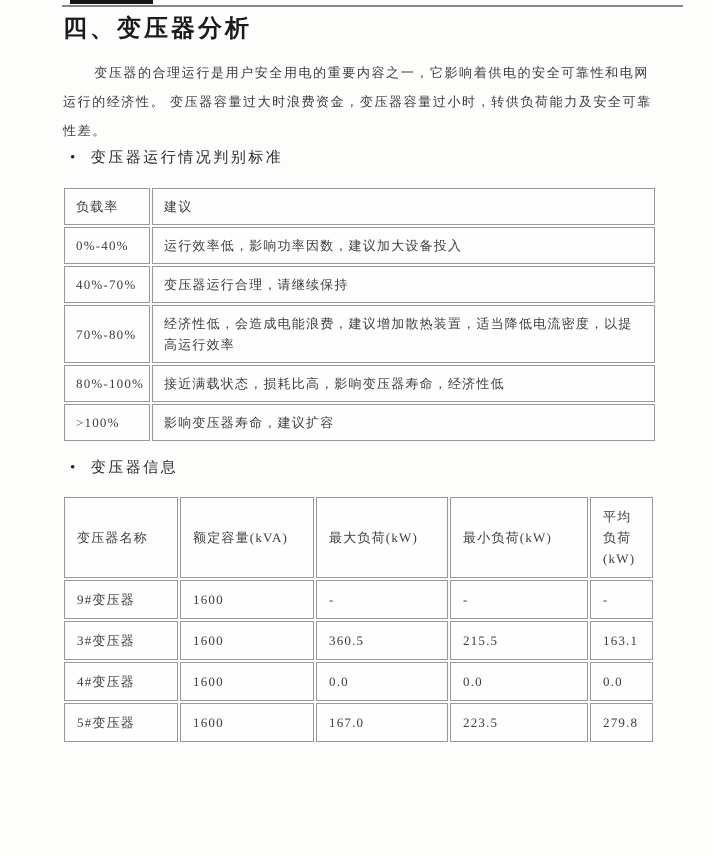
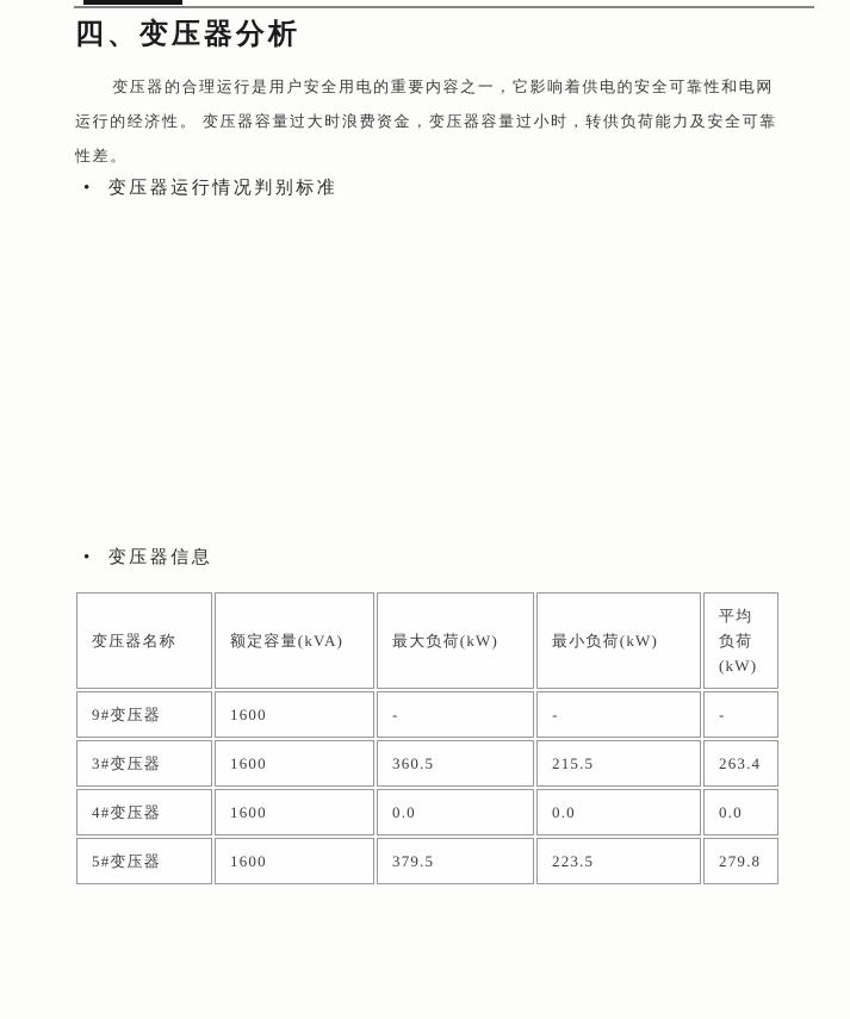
  四、变压器分析
  变压器的合理运行是用户安全用电的重要内容之一，它影响着供电的安全可靠性和电网运行的经济性。 变压器容量过大时浪费资金，变压器容量过小时，转供负荷能力及安全可靠性差。
  •
  变压器运行情况判别标准
- 负载率	建议
- 0%-40%	运行效率低，影响功率因数，建议加大设备投入
- 40%-70%	变压器运行合理，请继续保持
- 70%-80%	经济性低，会造成电能浪费，建议增加散热装置，适当降低电流密度，以提高运行效率
- 80%-100%	接近满载状态，损耗比高，影响变压器寿命，经济性低
- >100%	影响变压器寿命，建议扩容
  •
  变压器信息
  变压器名称	额定容量(kVA)	最大负荷(kW)	最小负荷(kW)	平均负荷(kW)
  9#变压器	1600	-	-	-
- 3#变压器	1600	360.5	215.5	163.1
+ 3#变压器	1600	360.5	215.5	263.4
  4#变压器	1600	0.0	0.0	0.0
- 5#变压器	1600	167.0	223.5	279.8
+ 5#变压器	1600	379.5	223.5	279.8
